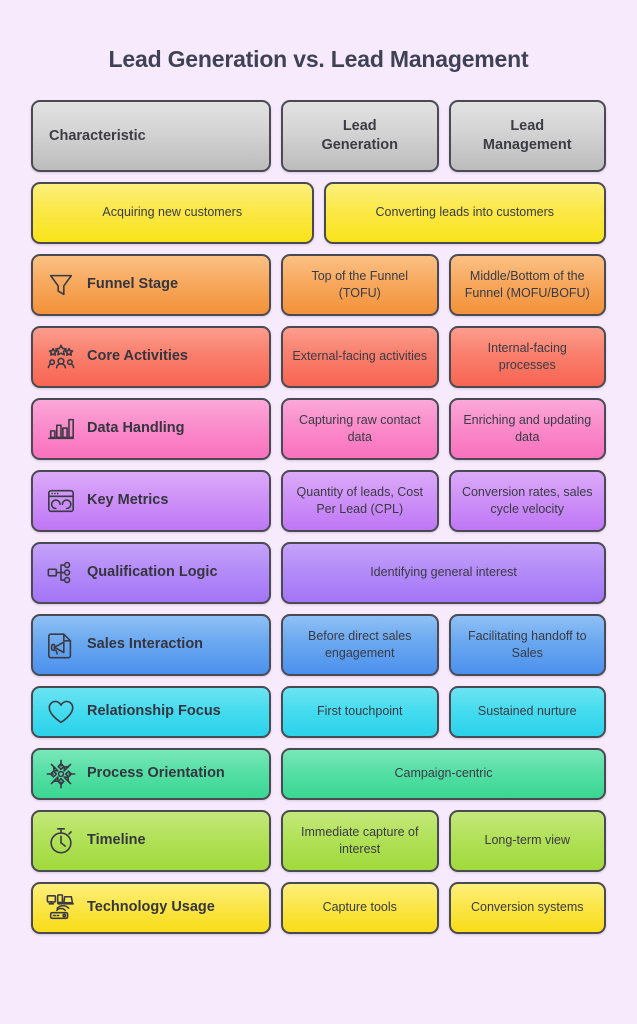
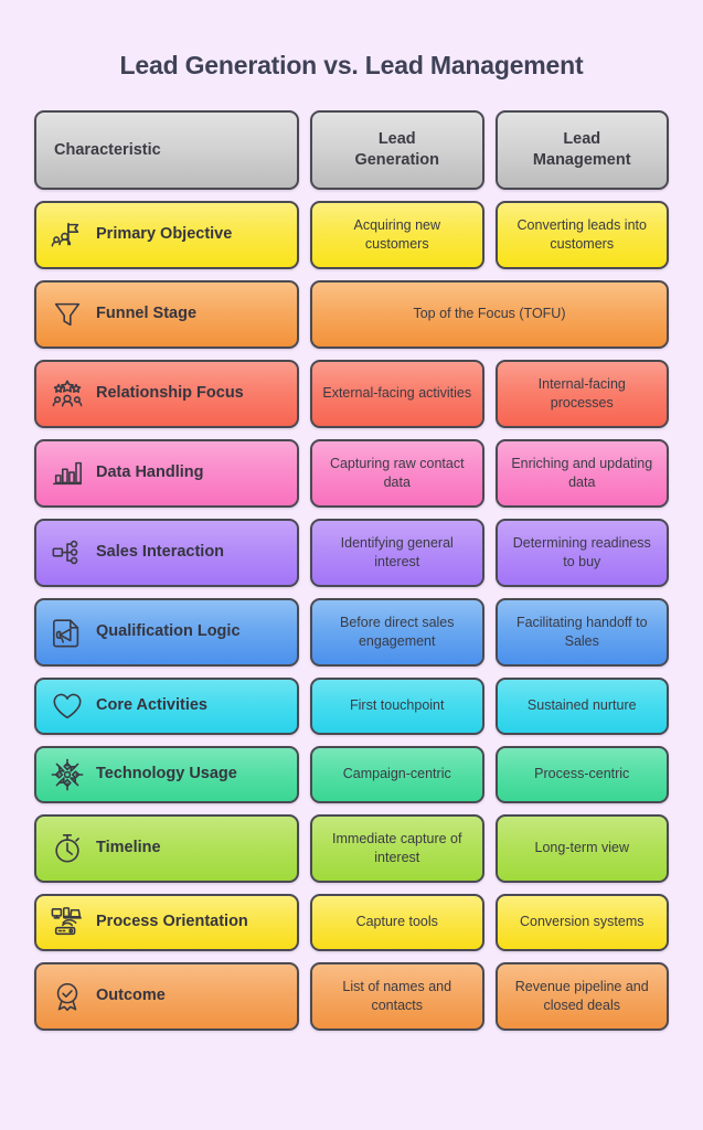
  Lead Generation vs. Lead Management
  Characteristic
  Lead
  Generation
  Lead
  Management
+ Primary Objective
  Acquiring new customers
  Converting leads into customers
  Funnel Stage
- Top of the Funnel (TOFU)
+ Top of the Focus (TOFU)
- Middle/Bottom of the Funnel (MOFU/BOFU)
- Core Activities
+ Relationship Focus
  External-facing activities
  Internal-facing processes
  Data Handling
  Capturing raw contact data
  Enriching and updating data
- Key Metrics
- Quantity of leads, Cost Per Lead (CPL)
- Conversion rates, sales cycle velocity
- Qualification Logic
+ Sales Interaction
  Identifying general interest
+ Determining readiness to buy
- Sales Interaction
+ Qualification Logic
  Before direct sales engagement
  Facilitating handoff to Sales
- Relationship Focus
+ Core Activities
  First touchpoint
  Sustained nurture
- Process Orientation
+ Technology Usage
  Campaign-centric
+ Process-centric
  Timeline
  Immediate capture of interest
  Long-term view
- Technology Usage
+ Process Orientation
  Capture tools
  Conversion systems
+ Outcome
+ List of names and contacts
+ Revenue pipeline and closed deals
